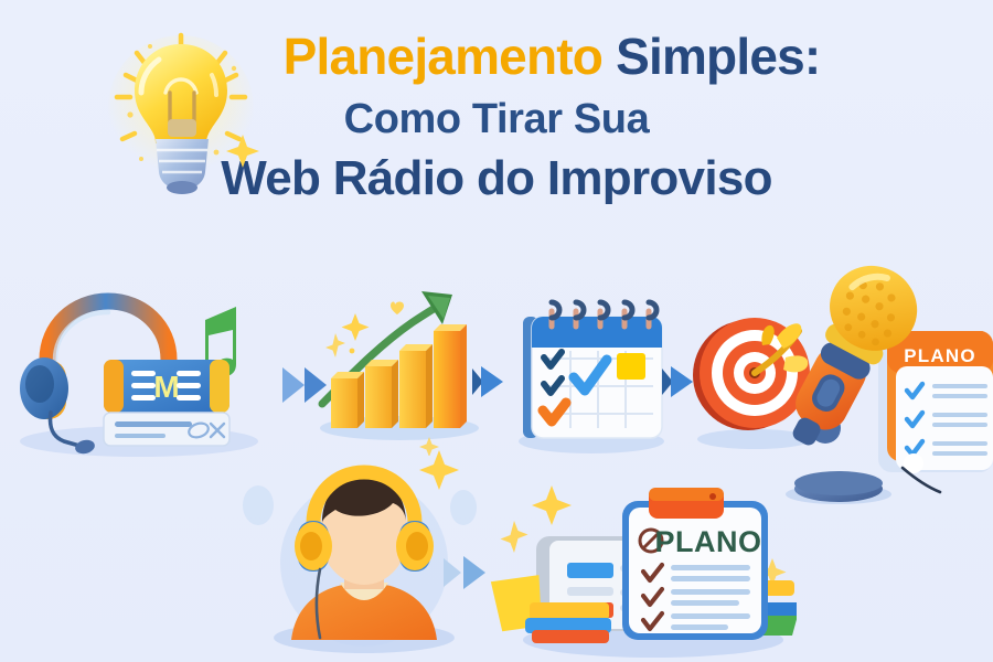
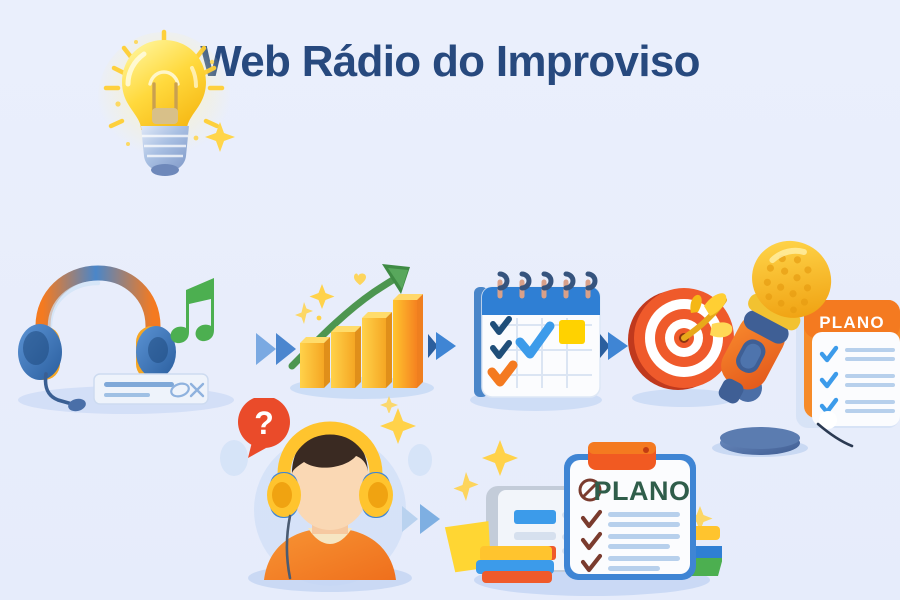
- Planejamento Simples:
- Como Tirar Sua
  Web Rádio do Improviso
- M
  PLANO
+ ?
  PLANO
